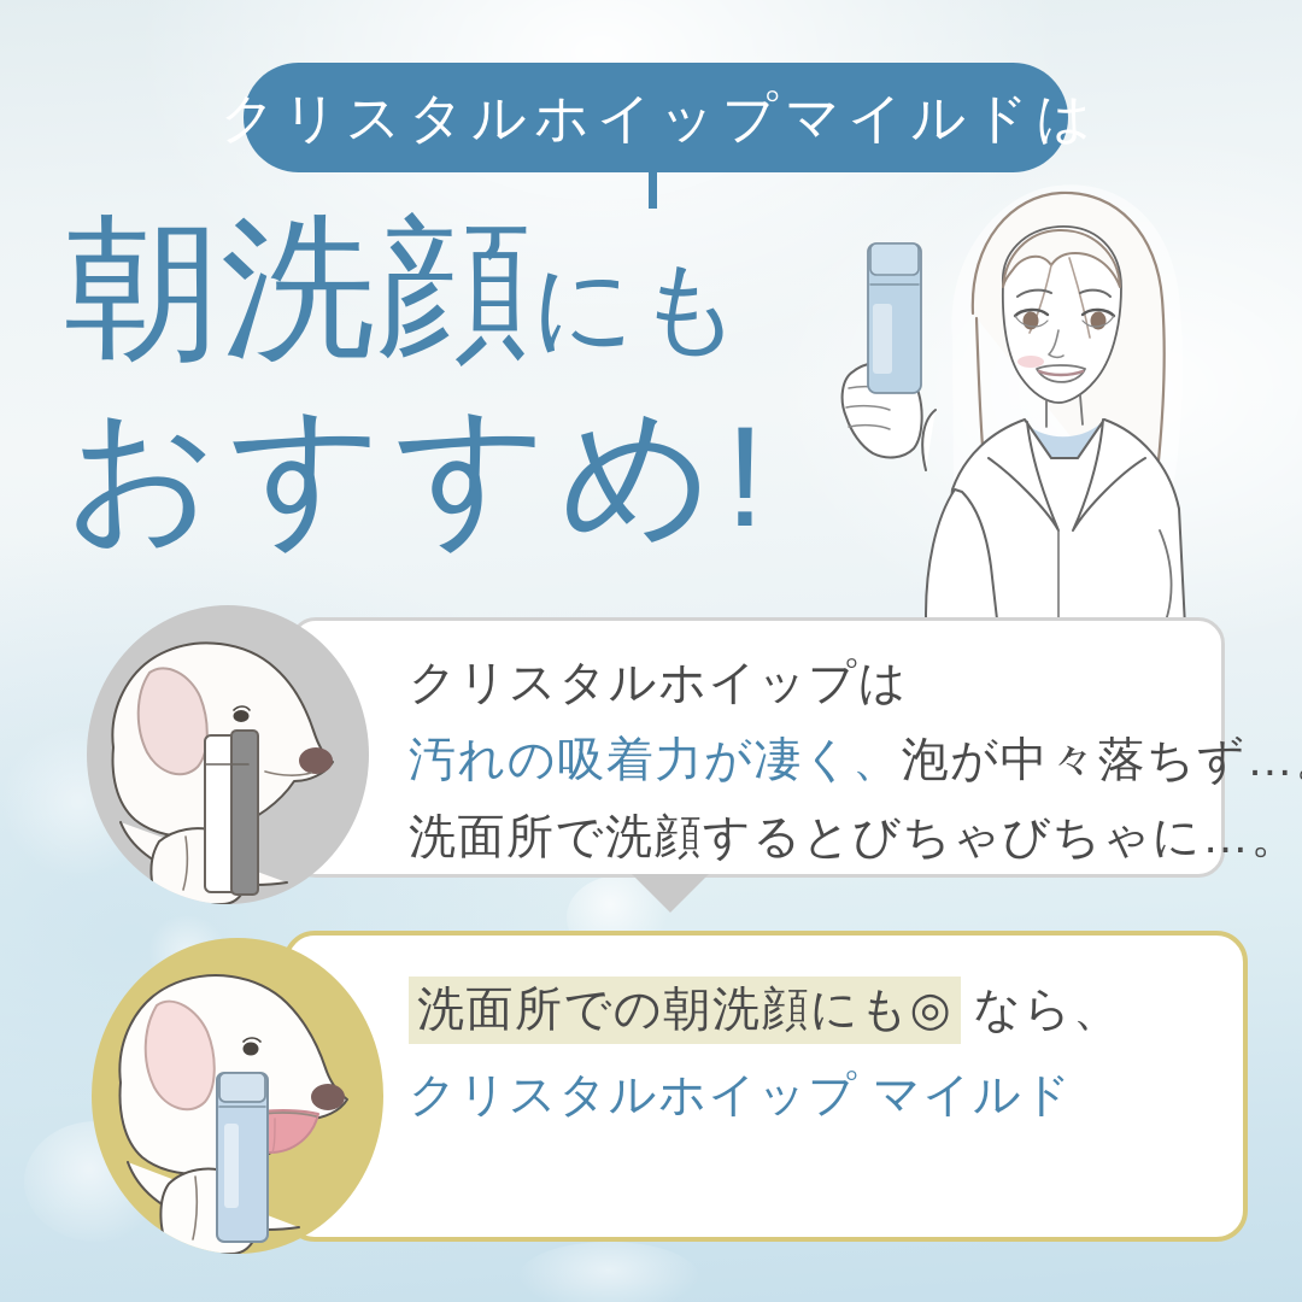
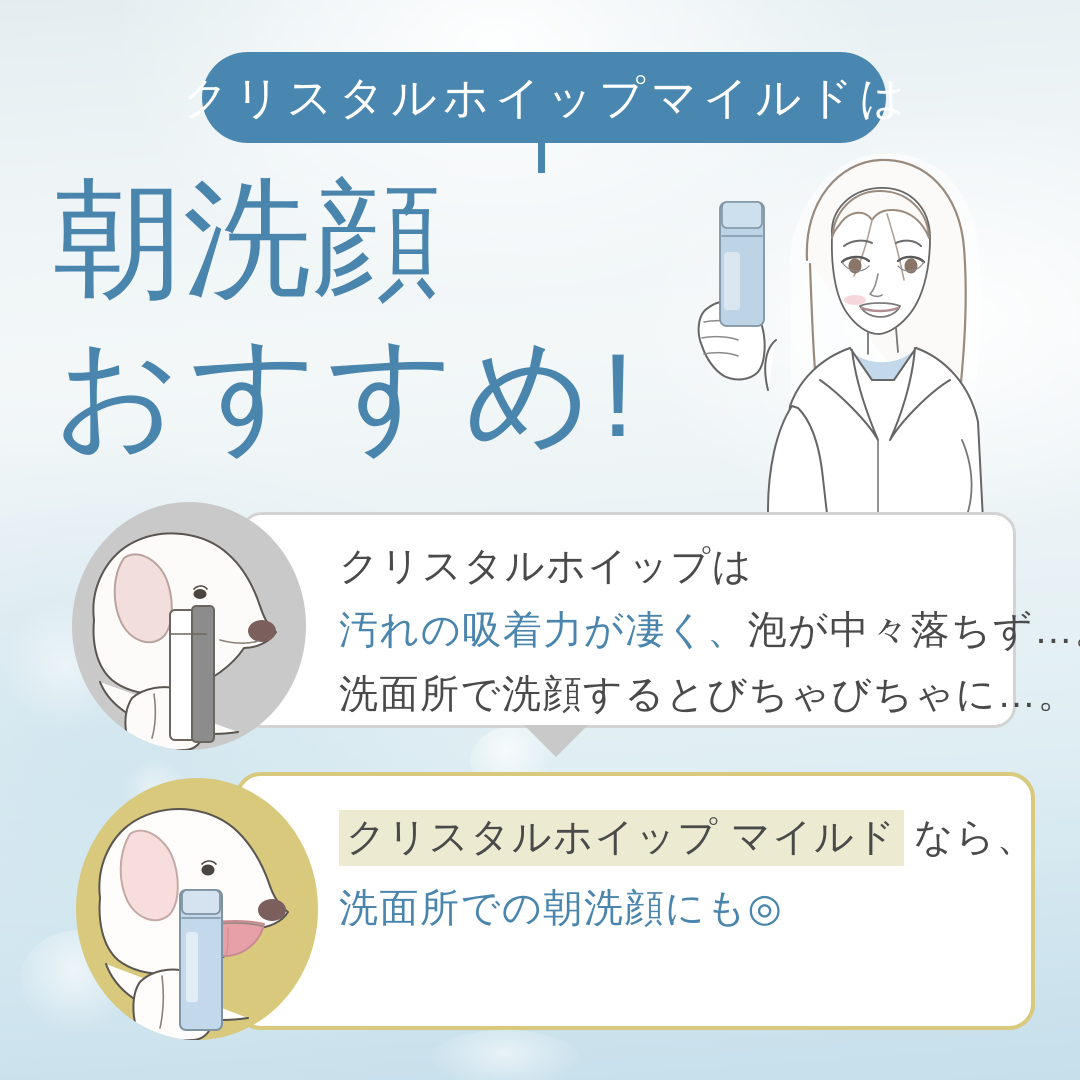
  クリスタルホイップマイルドは
  朝洗顔
- にも
  おすすめ
  !
  クリスタルホイップは
  汚れの吸着力が凄く、泡が中々落ちず…
  洗面所で洗顔するとびちゃびちゃに…。
- 洗面所での朝洗顔にも◎ なら、
+ クリスタルホイップ マイルド なら、
- クリスタルホイップ マイルド
+ 洗面所での朝洗顔にも◎
